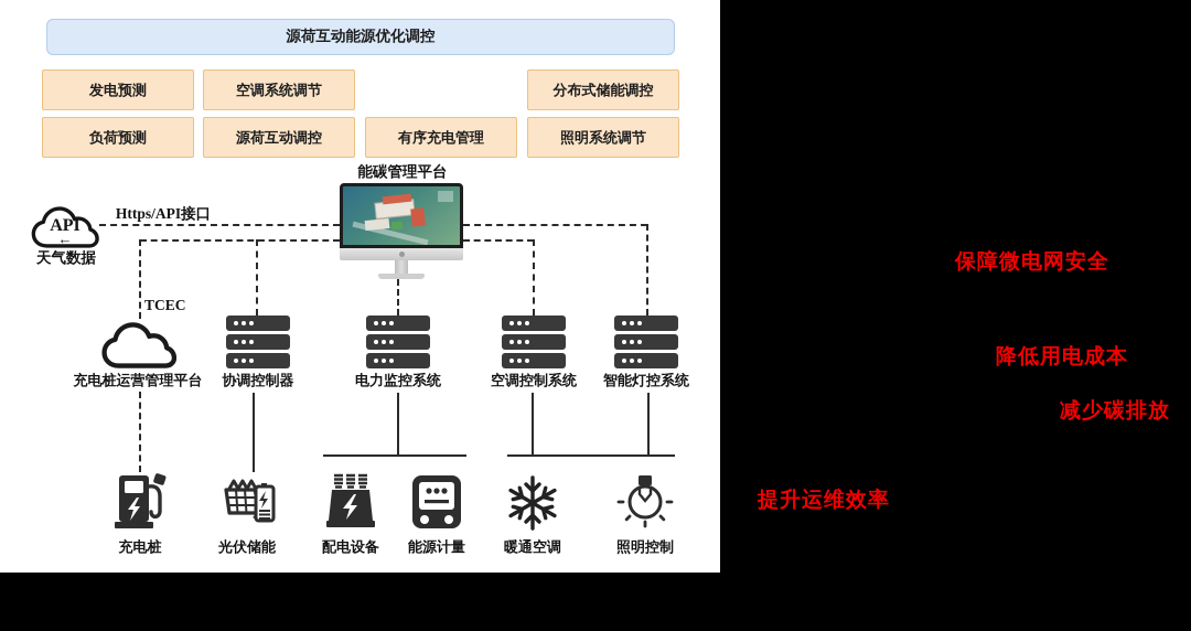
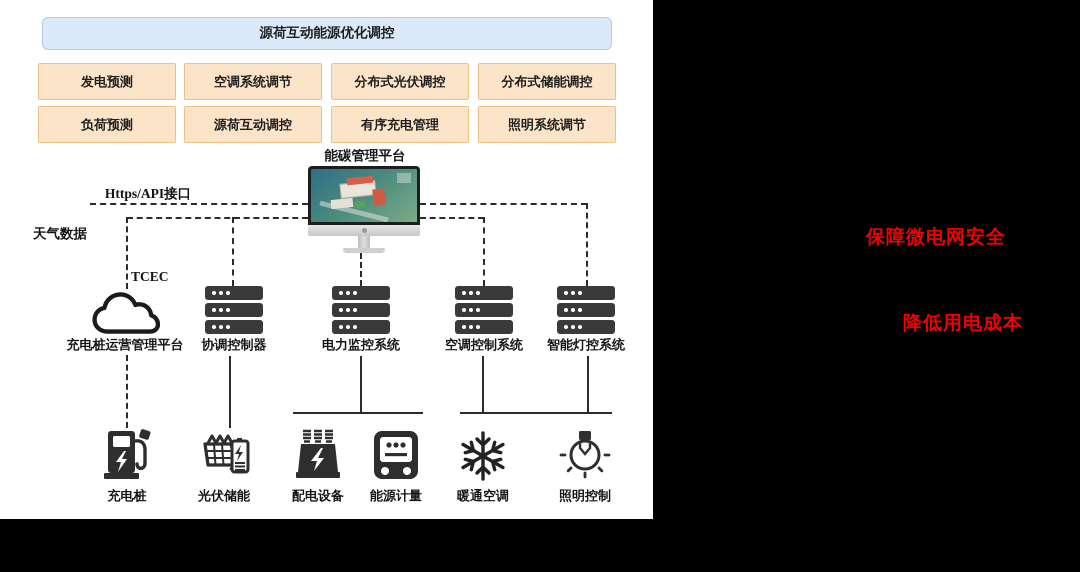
  源荷互动能源优化调控
  发电预测
  空调系统调节
+ 分布式光伏调控
  分布式储能调控
  负荷预测
  源荷互动调控
  有序充电管理
  照明系统调节
  能碳管理平台
- API
- ←
  天气数据
  Https/API接口
  TCEC
  充电桩运营管理平台
  协调控制器
  电力监控系统
  空调控制系统
  智能灯控系统
  充电桩
  光伏储能
  配电设备
  能源计量
  暖通空调
  照明控制
  保障微电网安全
  降低用电成本
- 减少碳排放
- 提升运维效率
